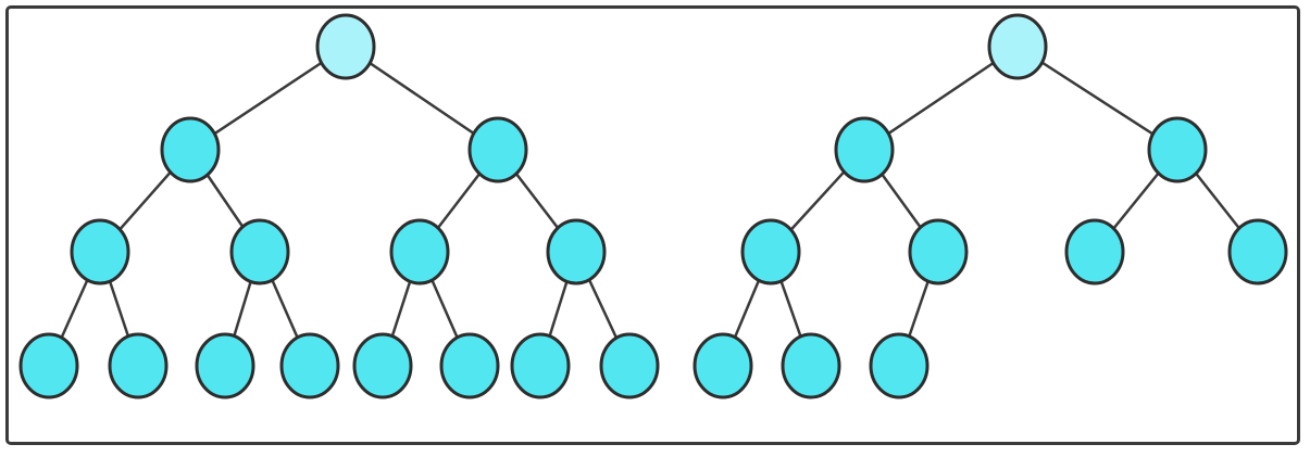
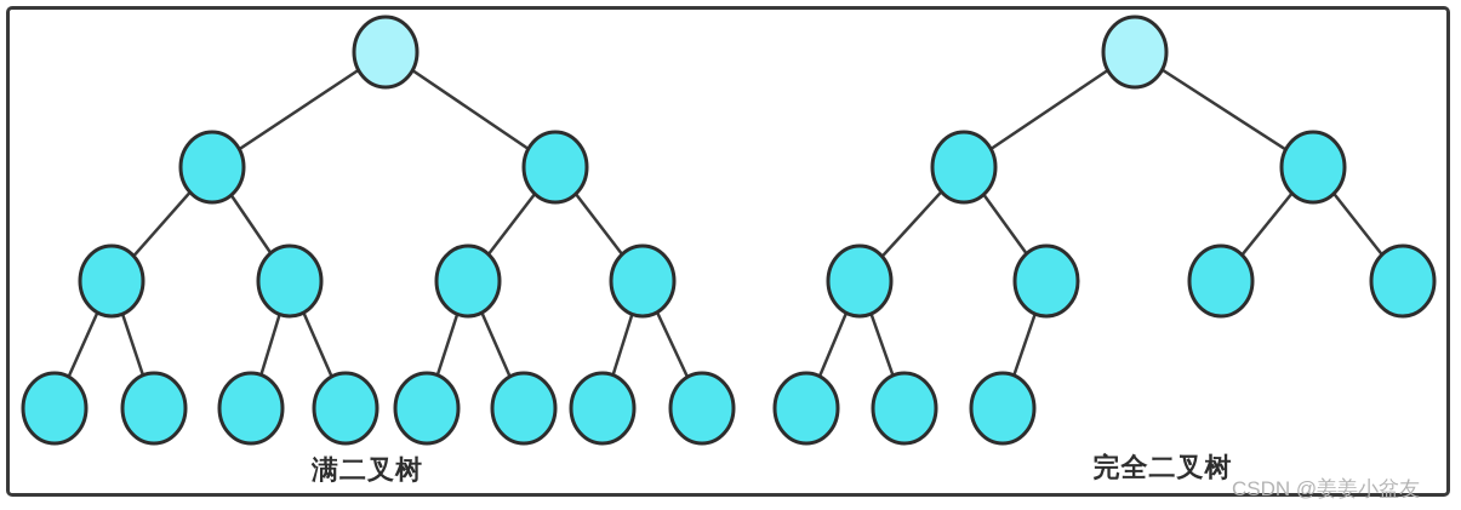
+ 满二叉树
+ 完全二叉树
+ CSDN @姜姜小盆友
